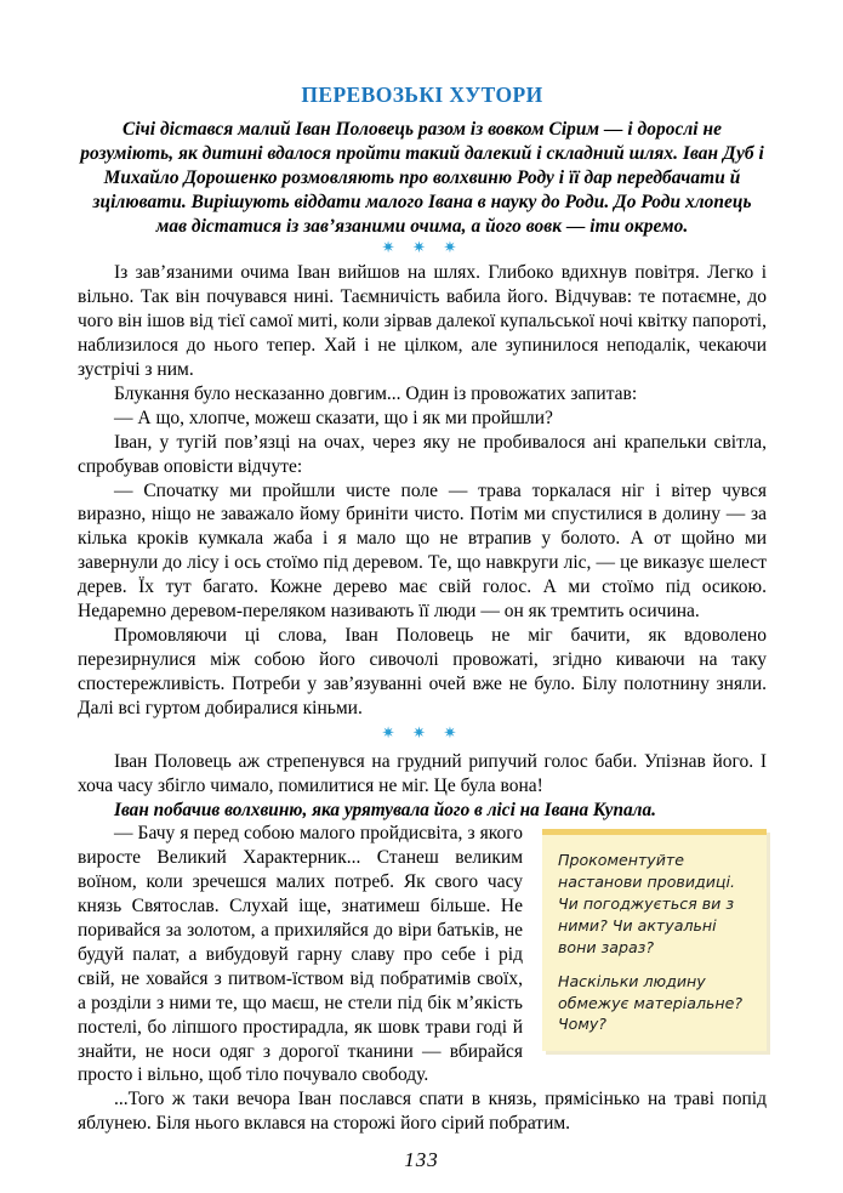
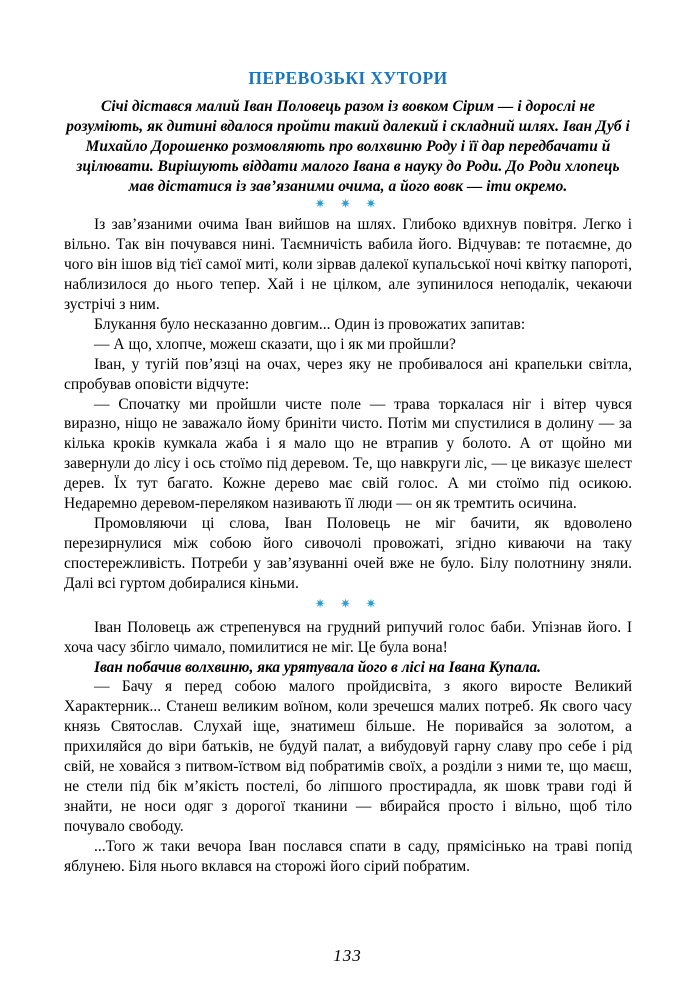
  ПЕРЕВОЗЬКІ ХУТОРИ
  Січі дістався малий Іван Половець разом із вовком Сірим — і дорослі не розуміють, як дитині вдалося пройти такий далекий і складний шлях. Іван Дуб і Михайло Дорошенко розмовляють про волхвиню Роду і її дар передбачати й зцілювати. Вирішують віддати малого Івана в науку до Роди. До Роди хлопець мав дістатися із зав’язаними очима, а його вовк — іти окремо.
  ✷ ✷ ✷
  Із зав’язаними очима Іван вийшов на шлях. Глибоко вдихнув повітря. Легко і вільно. Так він почувався нині. Таємничість вабила його. Відчував: те потаємне, до чого він ішов від тієї самої миті, коли зірвав далекої купальської ночі квітку папороті, наблизилося до нього тепер. Хай і не цілком, але зупинилося неподалік, чекаючи зустрічі з ним.
  Блукання було несказанно довгим... Один із провожатих запитав:
  — А що, хлопче, можеш сказати, що і як ми пройшли?
  Іван, у тугій пов’язці на очах, через яку не пробивалося ані крапельки світла, спробував оповісти відчуте:
  — Спочатку ми пройшли чисте поле — трава торкалася ніг і вітер чувся виразно, ніщо не заважало йому бриніти чисто. Потім ми спустилися в долину — за кілька кроків кумкала жаба і я мало що не втрапив у болото. А от щойно ми завернули до лісу і ось стоїмо під деревом. Те, що навкруги ліс, — це виказує шелест дерев. Їх тут багато. Кожне дерево має свій голос. А ми стоїмо під осикою. Недаремно деревом-переляком називають її люди — он як тремтить осичина.
  Промовляючи ці слова, Іван Половець не міг бачити, як вдоволено перезирнулися між собою його сивочолі провожаті, згідно киваючи на таку спостережливість. Потреби у зав’язуванні очей вже не було. Білу полотнину зняли. Далі всі гуртом добиралися кіньми.
  ✷ ✷ ✷
  Іван Половець аж стрепенувся на грудний рипучий голос баби. Упізнав його. І хоча часу збігло чимало, помилитися не міг. Це була вона!
  Іван побачив волхвиню, яка урятувала його в лісі на Івана Купала.
- Прокоментуйте настанови провидиці. Чи погоджується ви з ними? Чи актуальні вони зараз?
- Наскільки людину обмежує матеріальне? Чому?
  — Бачу я перед собою малого пройдисвіта, з якого виросте Великий Характерник... Станеш великим воїном, коли зречешся малих потреб. Як свого часу князь Святослав. Слухай іще, знатимеш більше. Не поривайся за золотом, а прихиляйся до віри батьків, не будуй палат, а вибудовуй гарну славу про себе і рід свій, не ховайся з питвом-їством від побратимів своїх, а розділи з ними те, що маєш, не стели під бік м’якість постелі, бо ліпшого простирадла, як шовк трави годі й знайти, не носи одяг з дорогої тканини — вбирайся просто і вільно, щоб тіло почувало свободу.
- ...Того ж таки вечора Іван послався спати в князь, прямісінько на траві попід яблунею. Біля нього вклався на сторожі його сірий побратим.
+ ...Того ж таки вечора Іван послався спати в саду, прямісінько на траві попід яблунею. Біля нього вклався на сторожі його сірий побратим.
  133
